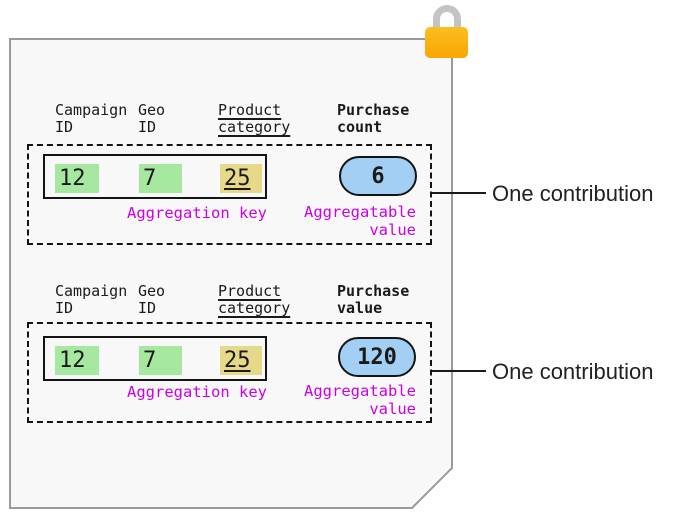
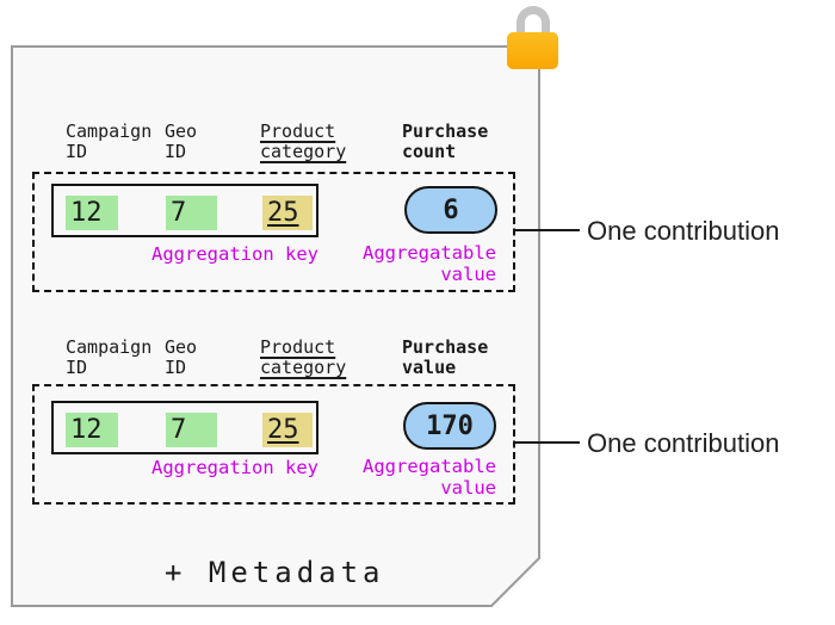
  Campaign
  ID
  Geo
  ID
  Product
  category
  Purchase
  count
  12
  7
  25
  6
  Aggregation key
  Aggregatable
  value
  One contribution
  Campaign
  ID
  Geo
  ID
  Product
  category
  Purchase
  value
  12
  7
  25
- 120
+ 170
  Aggregation key
  Aggregatable
  value
  One contribution
+ + Metadata
